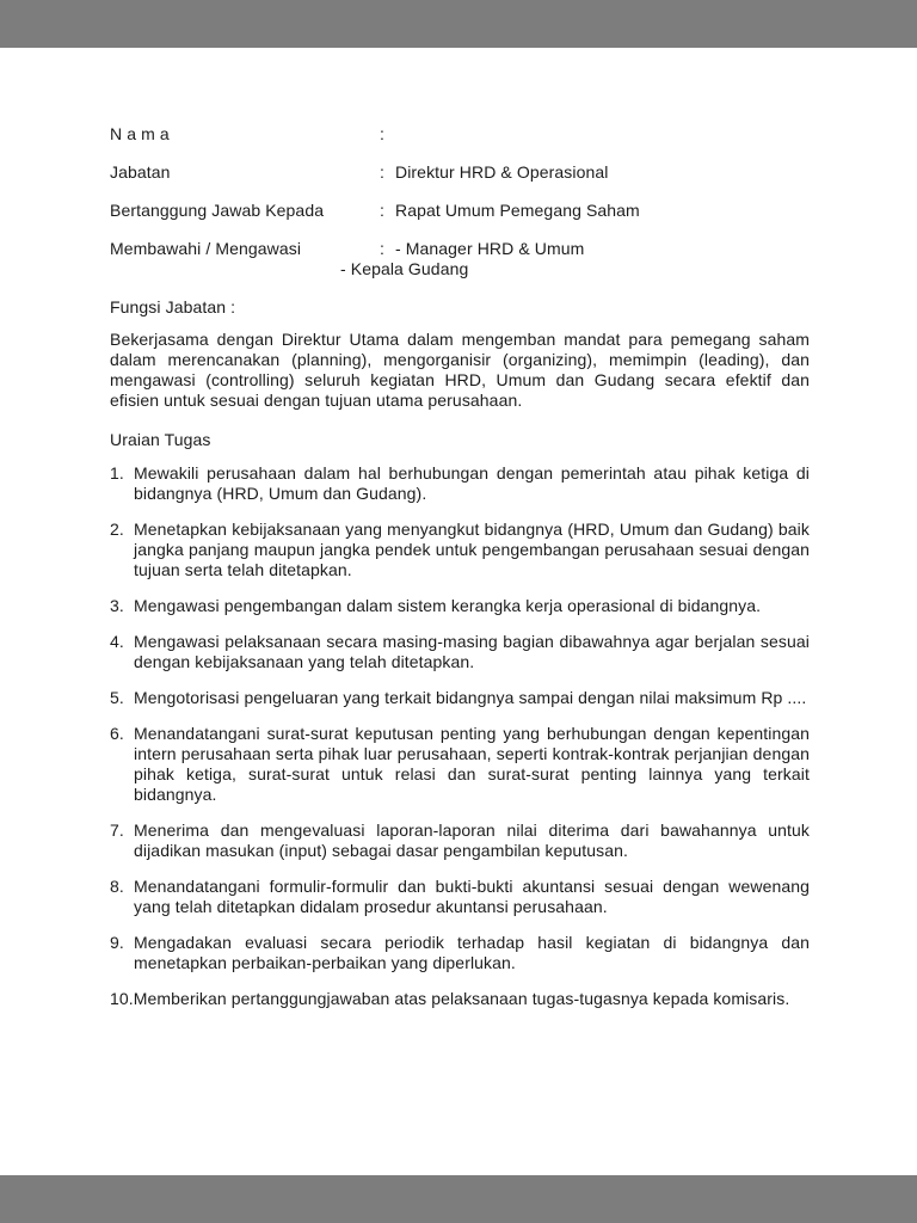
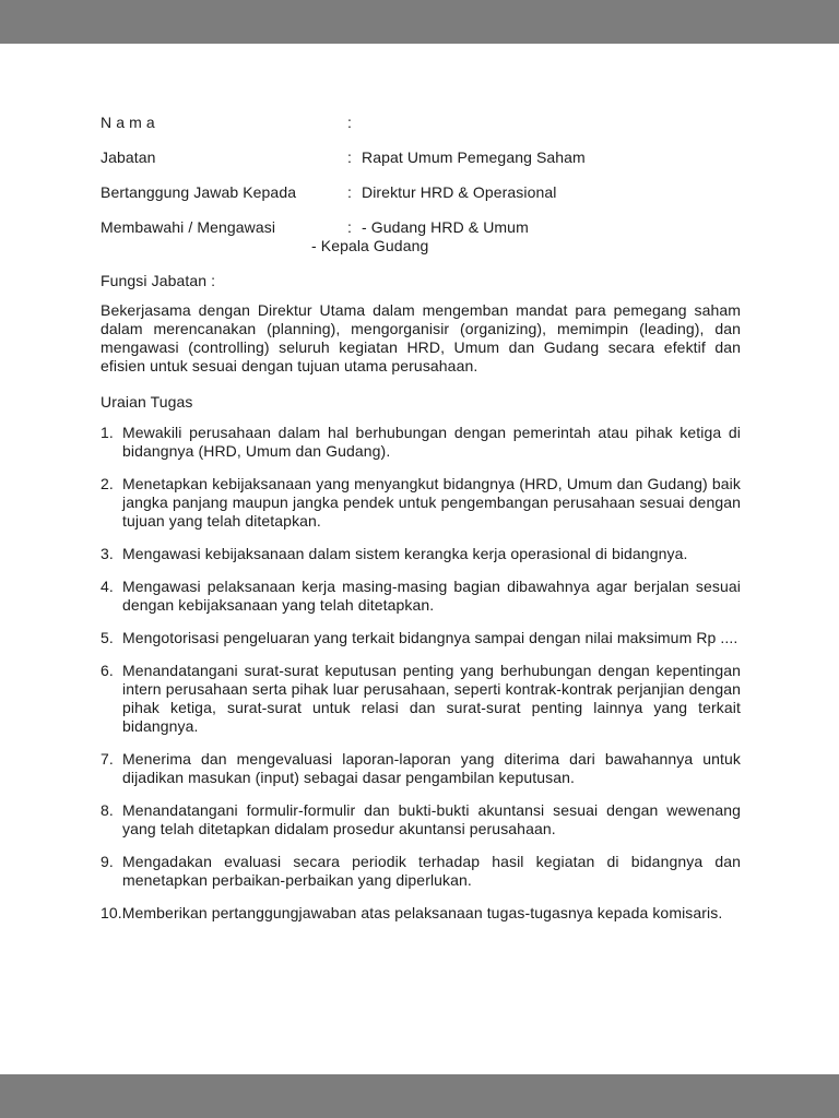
  N a m a
  :
  Jabatan
  :
- Direktur HRD & Operasional
+ Rapat Umum Pemegang Saham
  Bertanggung Jawab Kepada
  :
- Rapat Umum Pemegang Saham
+ Direktur HRD & Operasional
  Membawahi / Mengawasi
  :
- - Manager HRD & Umum
+ - Gudang HRD & Umum
  - Kepala Gudang
  Fungsi Jabatan :
  Bekerjasama dengan Direktur Utama dalam mengemban mandat para pemegang saham dalam merencanakan (planning), mengorganisir (organizing), memimpin (leading), dan mengawasi (controlling) seluruh kegiatan HRD, Umum dan Gudang secara efektif dan efisien untuk sesuai dengan tujuan utama perusahaan.
  Uraian Tugas
  1.
  Mewakili perusahaan dalam hal berhubungan dengan pemerintah atau pihak ketiga di bidangnya (HRD, Umum dan Gudang).
  2.
- Menetapkan kebijaksanaan yang menyangkut bidangnya (HRD, Umum dan Gudang) baik jangka panjang maupun jangka pendek untuk pengembangan perusahaan sesuai dengan tujuan serta telah ditetapkan.
+ Menetapkan kebijaksanaan yang menyangkut bidangnya (HRD, Umum dan Gudang) baik jangka panjang maupun jangka pendek untuk pengembangan perusahaan sesuai dengan tujuan yang telah ditetapkan.
  3.
- Mengawasi pengembangan dalam sistem kerangka kerja operasional di bidangnya.
+ Mengawasi kebijaksanaan dalam sistem kerangka kerja operasional di bidangnya.
  4.
- Mengawasi pelaksanaan secara masing-masing bagian dibawahnya agar berjalan sesuai dengan kebijaksanaan yang telah ditetapkan.
+ Mengawasi pelaksanaan kerja masing-masing bagian dibawahnya agar berjalan sesuai dengan kebijaksanaan yang telah ditetapkan.
  5.
  Mengotorisasi pengeluaran yang terkait bidangnya sampai dengan nilai maksimum Rp ....
  6.
  Menandatangani surat-surat keputusan penting yang berhubungan dengan kepentingan intern perusahaan serta pihak luar perusahaan, seperti kontrak-kontrak perjanjian dengan pihak ketiga, surat-surat untuk relasi dan surat-surat penting lainnya yang terkait bidangnya.
  7.
- Menerima dan mengevaluasi laporan-laporan nilai diterima dari bawahannya untuk dijadikan masukan (input) sebagai dasar pengambilan keputusan.
+ Menerima dan mengevaluasi laporan-laporan yang diterima dari bawahannya untuk dijadikan masukan (input) sebagai dasar pengambilan keputusan.
  8.
  Menandatangani formulir-formulir dan bukti-bukti akuntansi sesuai dengan wewenang yang telah ditetapkan didalam prosedur akuntansi perusahaan.
  9.
  Mengadakan evaluasi secara periodik terhadap hasil kegiatan di bidangnya dan menetapkan perbaikan-perbaikan yang diperlukan.
  10.Memberikan pertanggungjawaban atas pelaksanaan tugas-tugasnya kepada komisaris.
